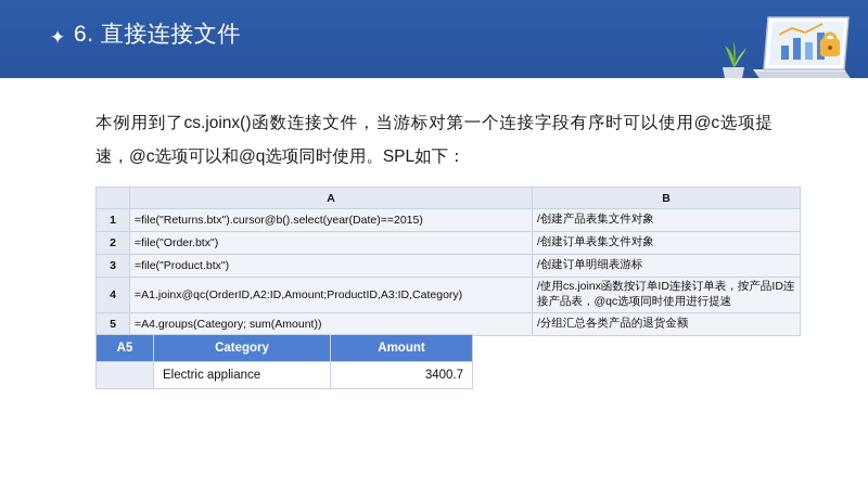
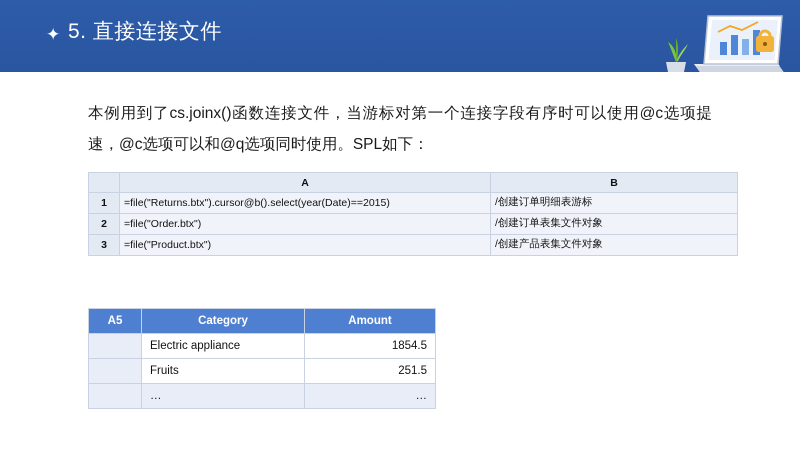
  ✦
- 6. 直接连接文件
+ 5. 直接连接文件
  本例用到了cs.joinx()函数连接文件，当游标对第一个连接字段有序时可以使用@c选项提速，@c选项可以和@q选项同时使用。SPL如下：
  	A	B
- 1	=file("Returns.btx").cursor@b().select(year(Date)==2015)	/创建产品表集文件对象
+ 1	=file("Returns.btx").cursor@b().select(year(Date)==2015)	/创建订单明细表游标
  2	=file("Order.btx")	/创建订单表集文件对象
- 3	=file("Product.btx")	/创建订单明细表游标
+ 3	=file("Product.btx")	/创建产品表集文件对象
- 4	=A1.joinx@qc(OrderID,A2:ID,Amount;ProductID,A3:ID,Category)	/使用cs.joinx函数按订单ID连接订单表，按产品ID连接产品表，@qc选项同时使用进行提速
- 5	=A4.groups(Category; sum(Amount))	/分组汇总各类产品的退货金额
  A5	Category	Amount
- 	Electric appliance	3400.7
+ 	Electric appliance	1854.5
+ 	Fruits	251.5
+ 	…	…
